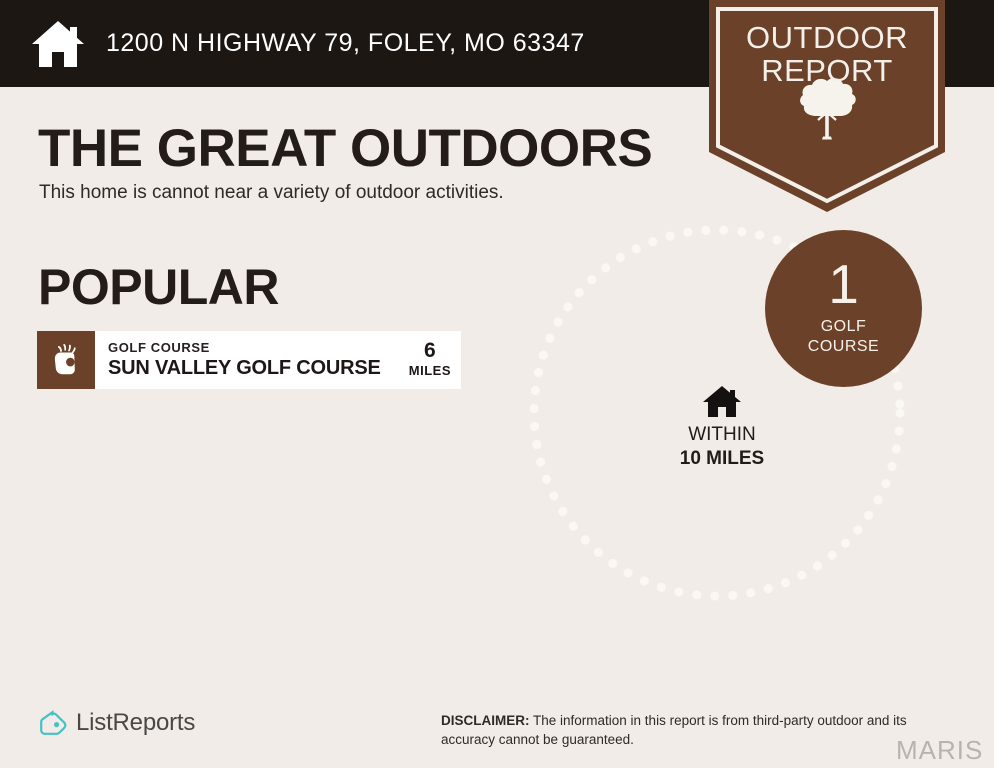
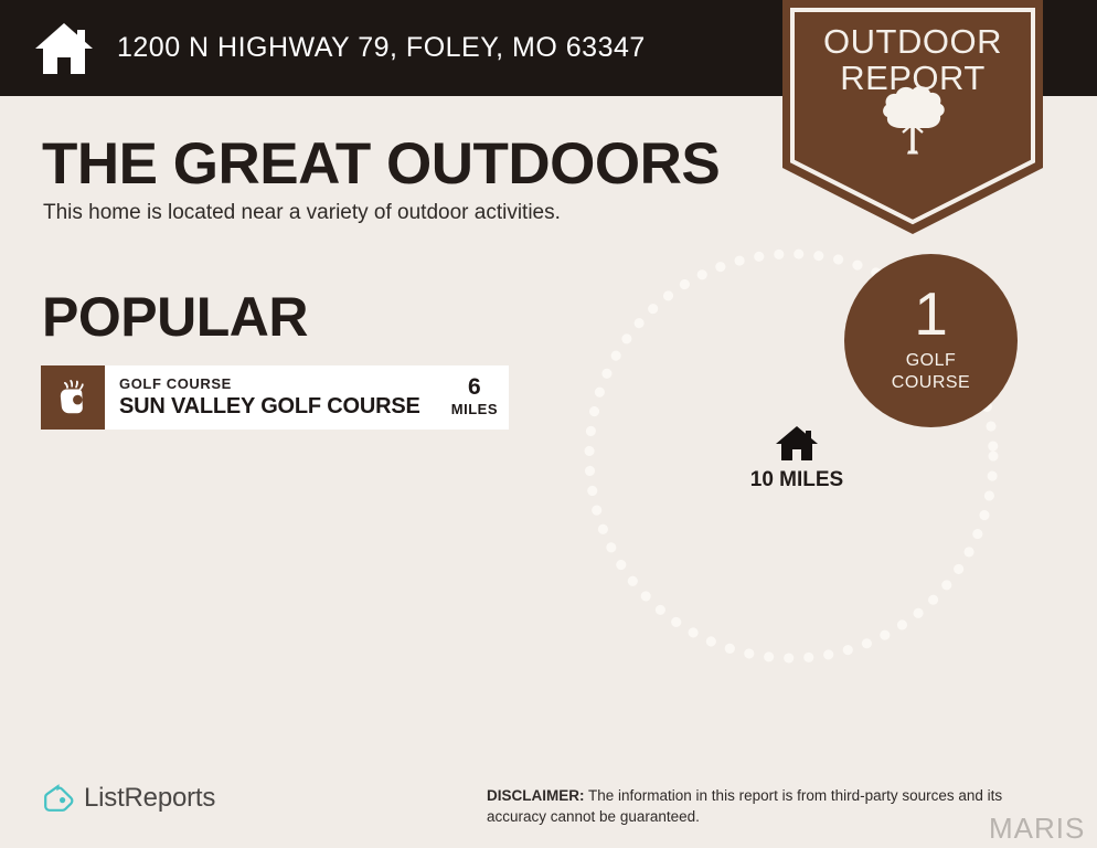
  1200 N HIGHWAY 79, FOLEY, MO 63347
  OUTDOOR
  REPORT
  THE GREAT OUTDOORS
- This home is cannot near a variety of outdoor activities.
+ This home is located near a variety of outdoor activities.
  POPULAR
  GOLF COURSE
  SUN VALLEY GOLF COURSE
  6
  MILES
- WITHIN
  10 MILES
  1
  GOLF
  COURSE
  ListReports
- DISCLAIMER: The information in this report is from third-party outdoor and its accuracy cannot be guaranteed.
+ DISCLAIMER: The information in this report is from third-party sources and its accuracy cannot be guaranteed.
  MARIS
